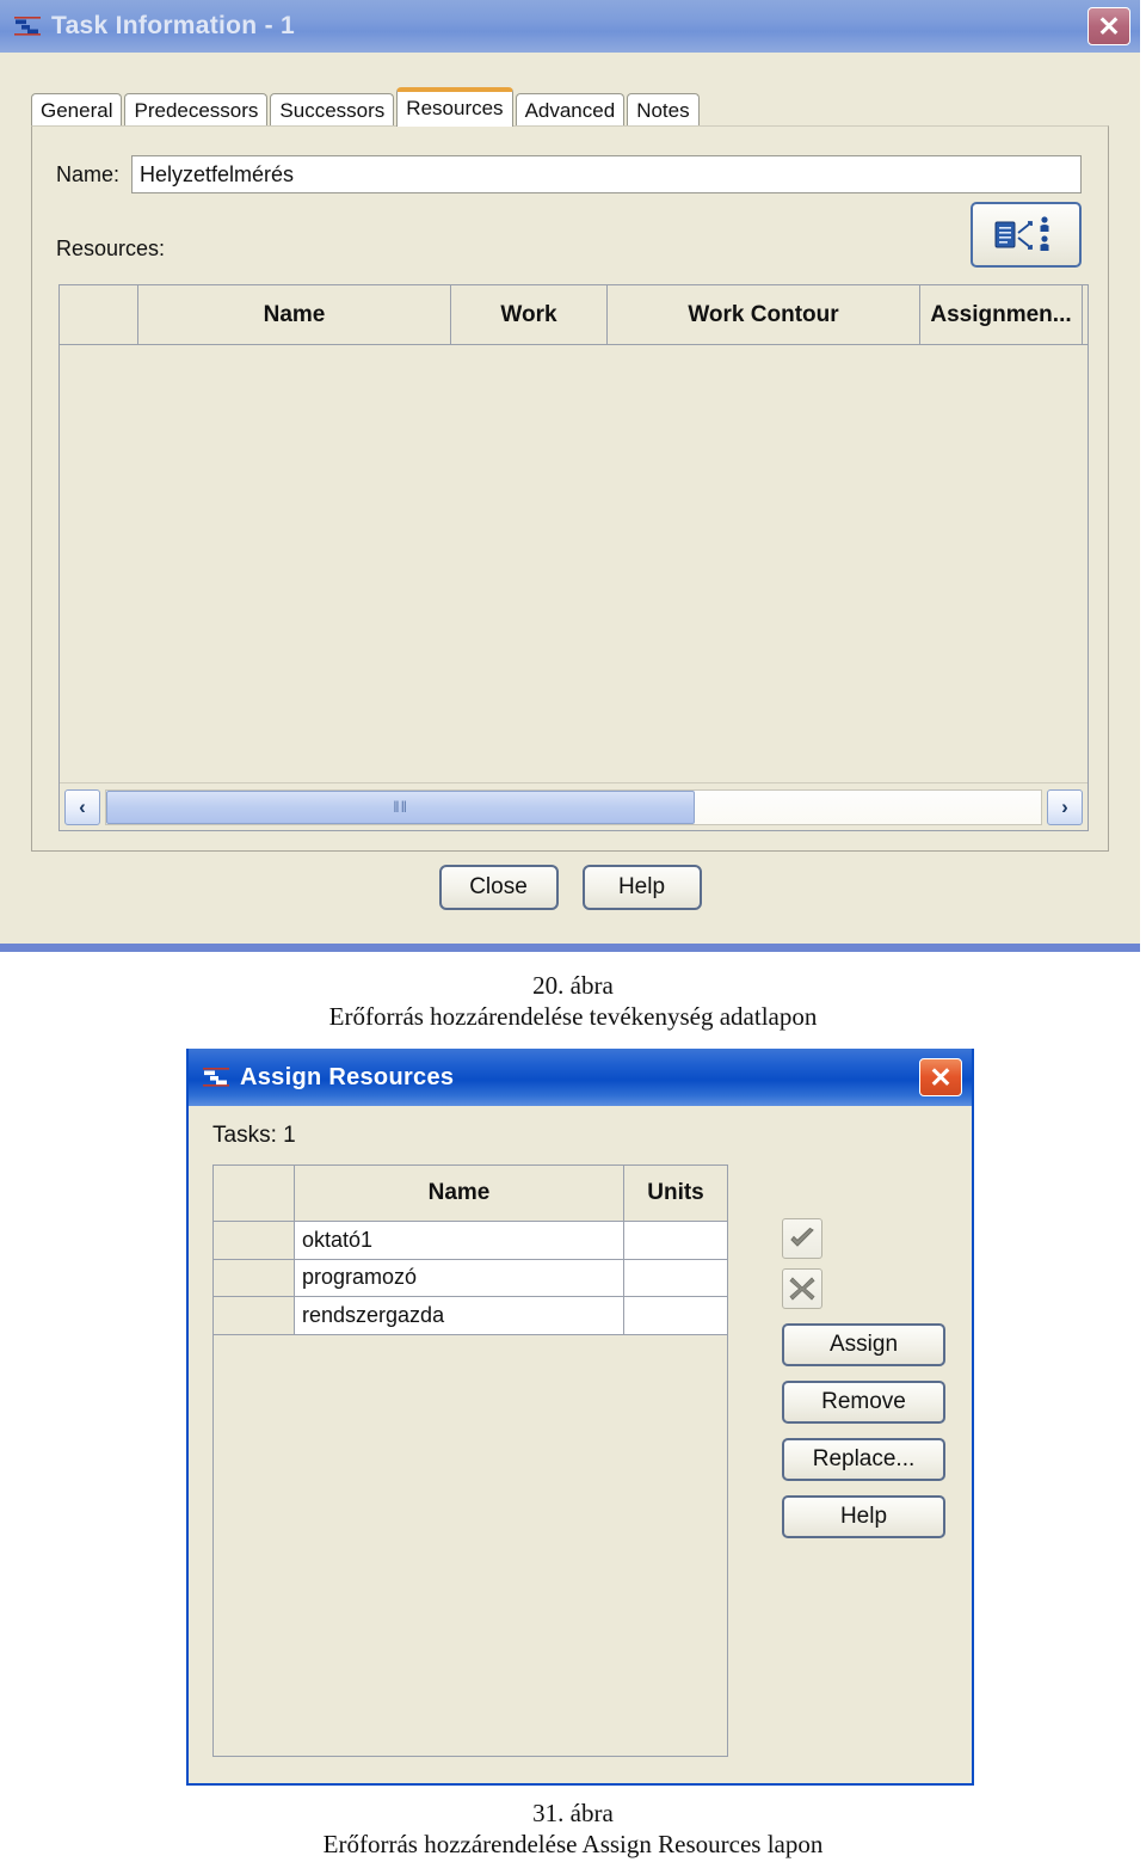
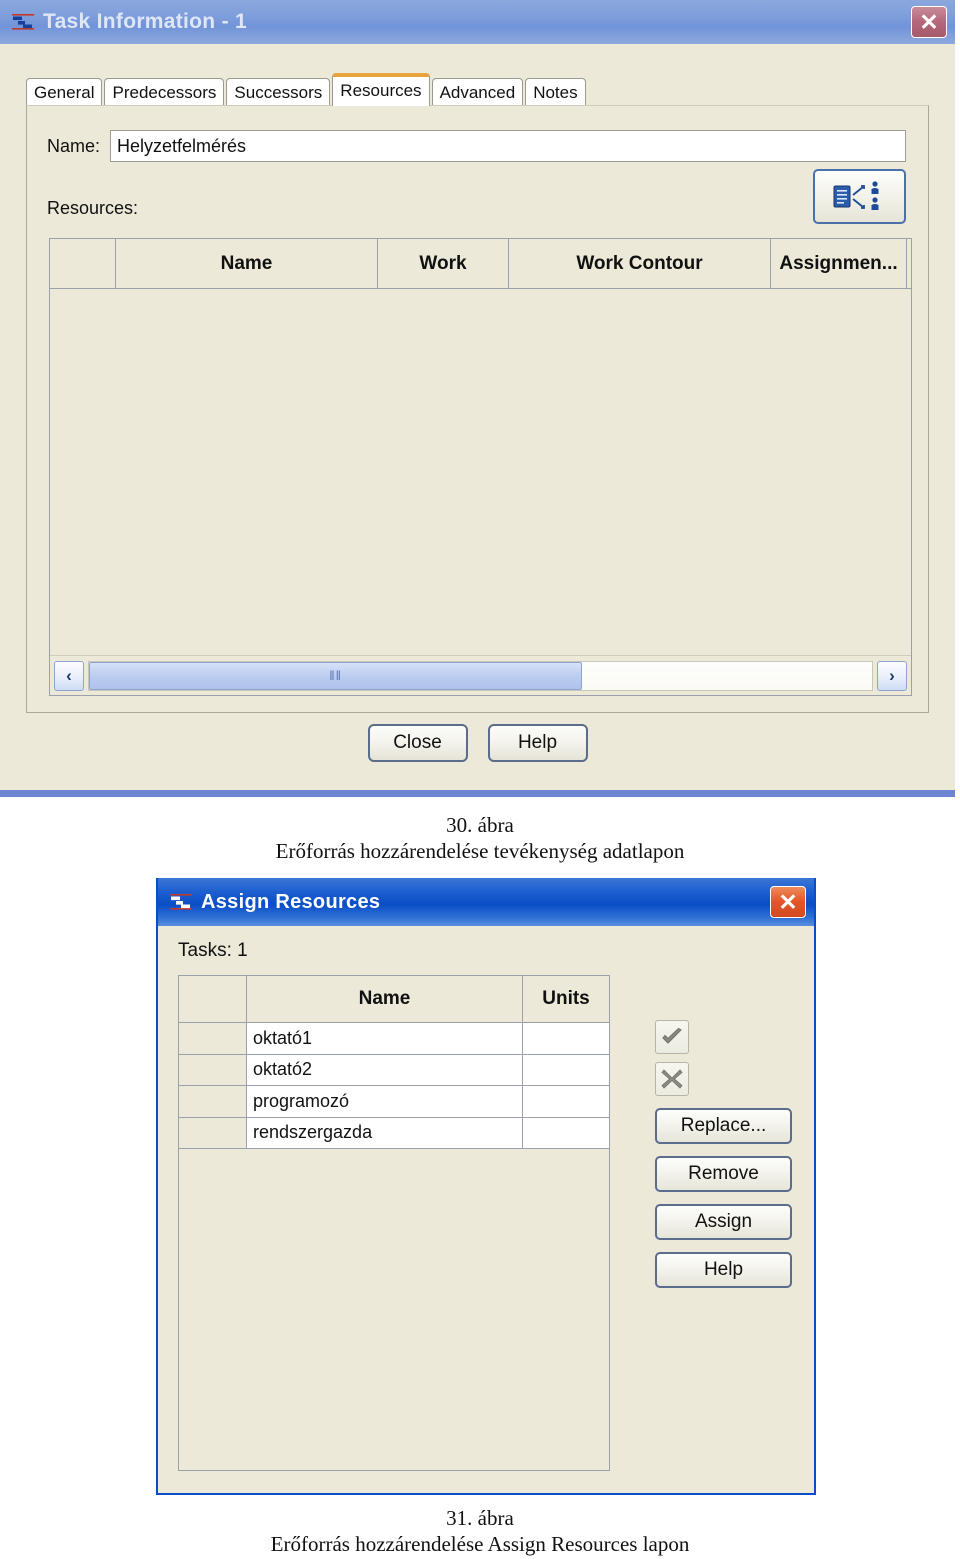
  Task Information - 1
  ✕
  General
  Predecessors
  Successors
  Resources
  Advanced
  Notes
  Name:
  Helyzetfelmérés
  Resources:
  Name
  Work
  Work Contour
  Assignmen...
  ‹
  ‖‖
  ›
  Close
  Help
- 20. ábra
+ 30. ábra
  Erőforrás hozzárendelése tevékenység adatlapon
  Assign Resources
  ✕
  Tasks: 1
  Name
  Units
  oktató1
+ oktató2
  programozó
  rendszergazda
- Assign
+ Replace...
  Remove
- Replace...
+ Assign
  Help
  31. ábra
  Erőforrás hozzárendelése Assign Resources lapon
